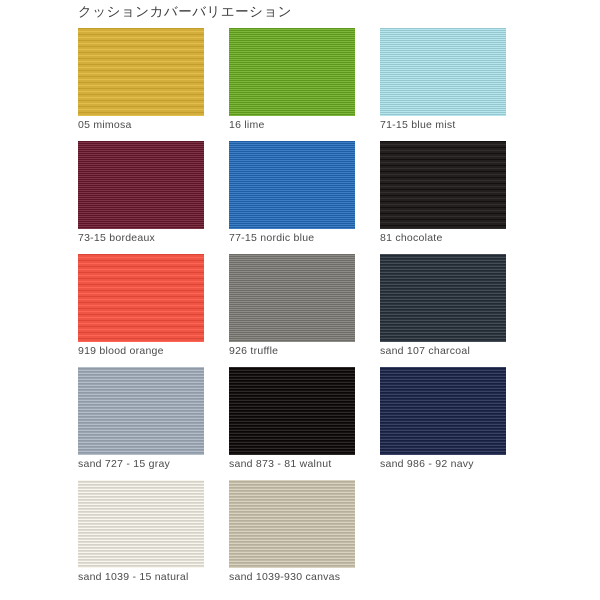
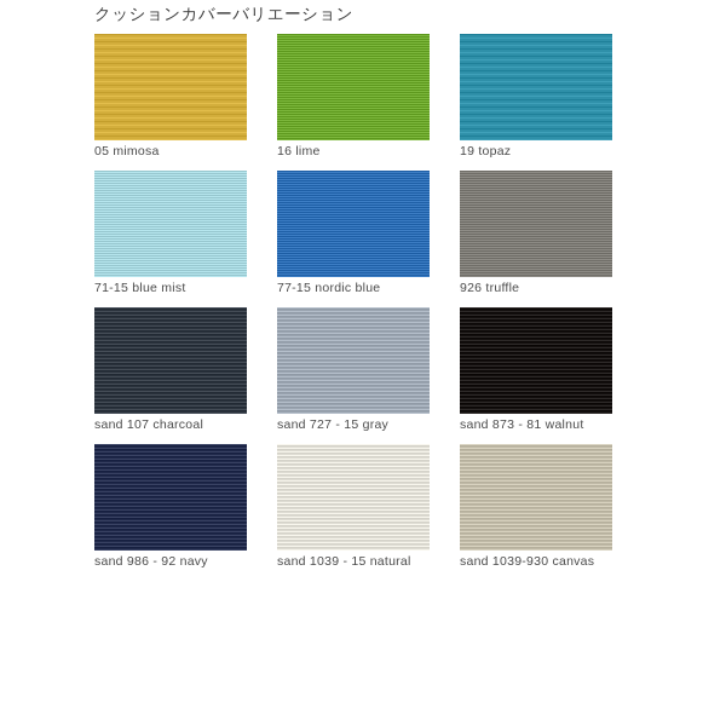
  クッションカバーバリエーション
  05 mimosa
  16 lime
+ 19 topaz
  71-15 blue mist
- 73-15 bordeaux
  77-15 nordic blue
- 81 chocolate
- 919 blood orange
  926 truffle
  sand 107 charcoal
  sand 727 - 15 gray
  sand 873 - 81 walnut
  sand 986 - 92 navy
  sand 1039 - 15 natural
  sand 1039-930 canvas
